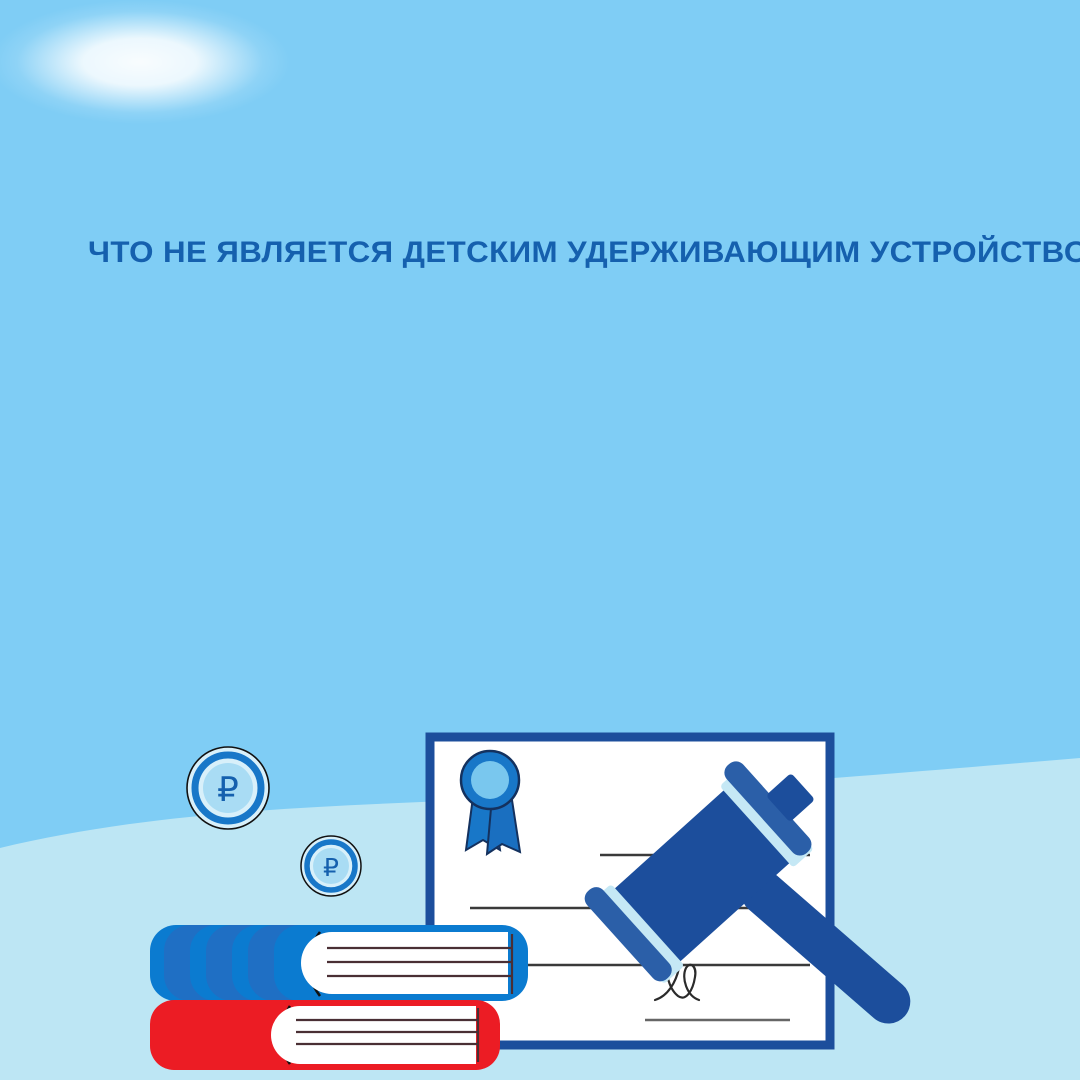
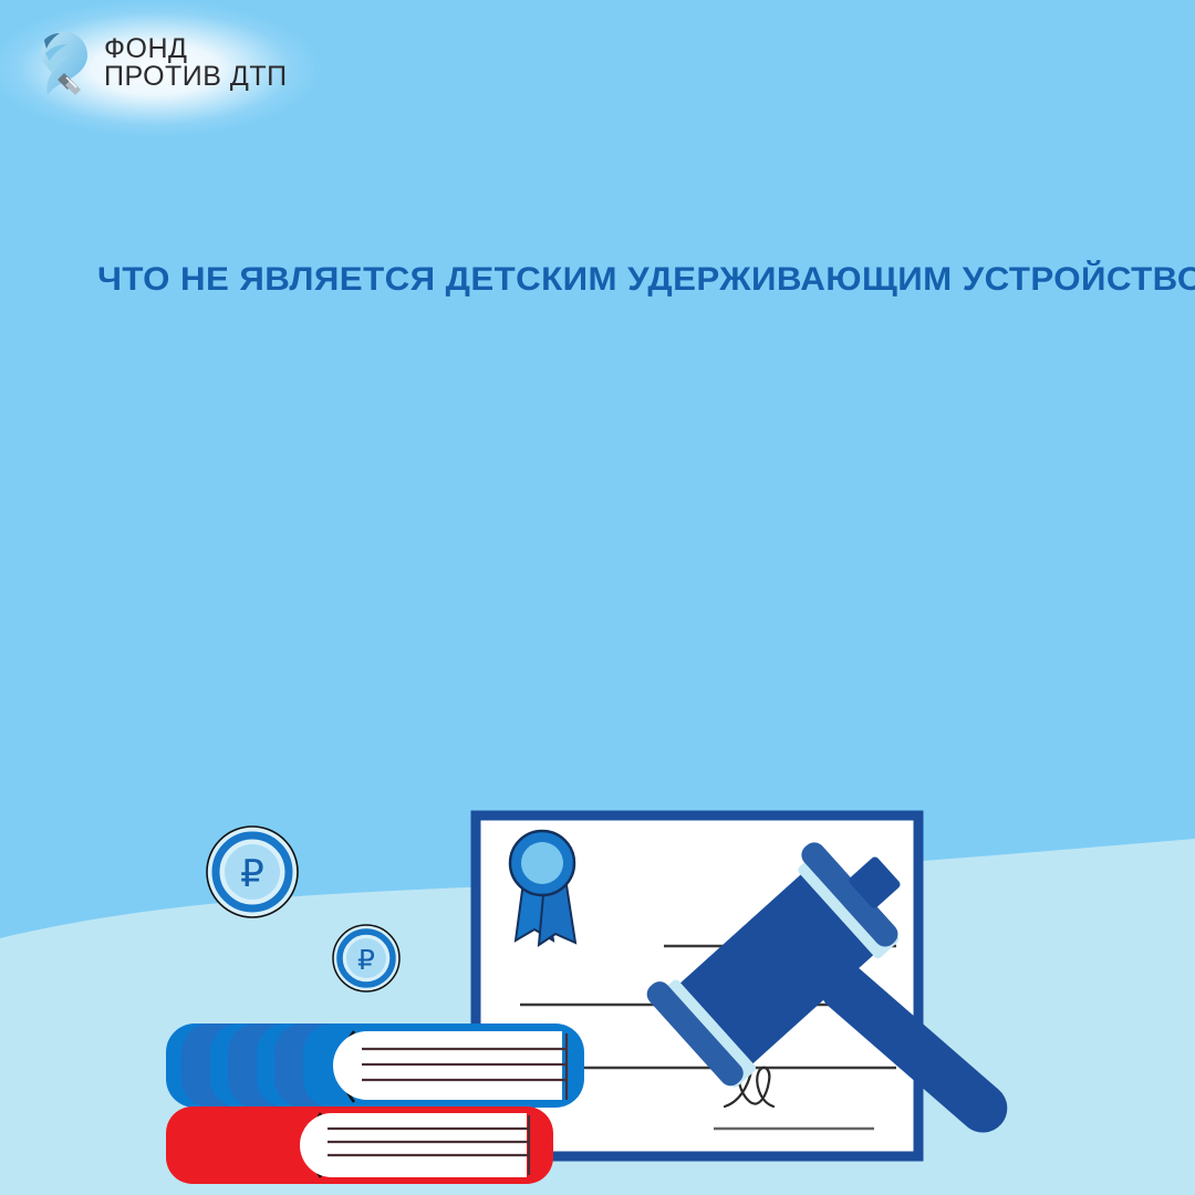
+ ФОНД
+ ПРОТИВ ДТП
  ЧТО НЕ ЯВЛЯЕТСЯ ДЕТСКИМ УДЕРЖИВАЮЩИМ УСТРОЙСТВО
  ₽
  ₽
